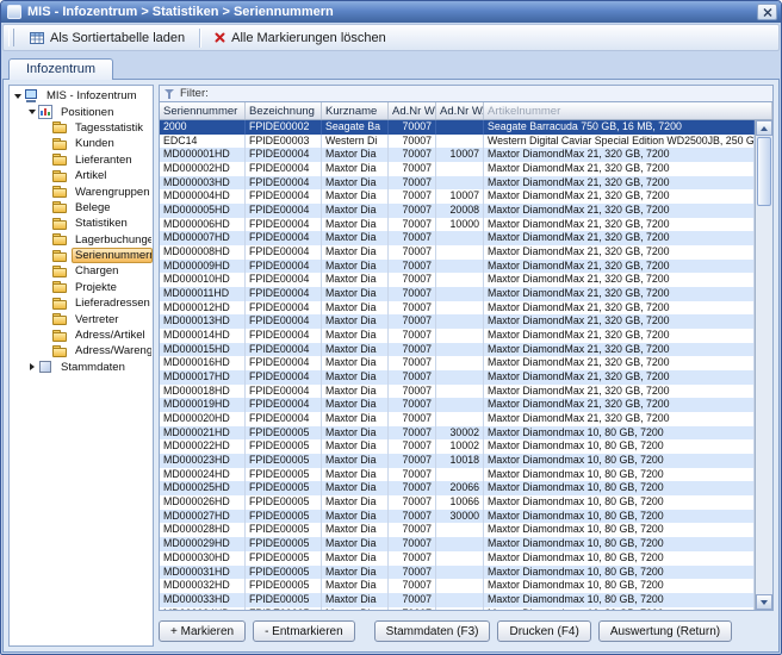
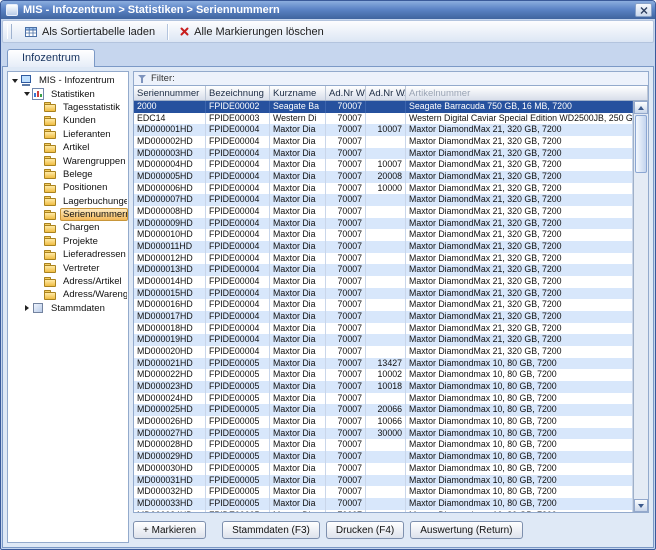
  MIS - Infozentrum > Statistiken > Seriennummern
  Als Sortiertabelle laden
  Alle Markierungen löschen
  Infozentrum
  MIS - Infozentrum
- Positionen
+ Statistiken
  Tagesstatistik
  Kunden
  Lieferanten
  Artikel
  Warengruppen
  Belege
- Statistiken
+ Positionen
  Lagerbuchunge
  Seriennummern
  Chargen
  Projekte
  Lieferadressen
  Vertreter
  Adress/Artikel
  Stammdaten
  Filter:
  Seriennummer
  Bezeichnung
  Kurzname
  Ad.Nr W
  Ad.Nr W
  Artikelnummer
  2000
  FPIDE00002
  Seagate Ba
  70007
  Seagate Barracuda 750 GB, 16 MB, 7200
  EDC14
  FPIDE00003
  Western Di
  70007
  Western Digital Caviar Special Edition WD2500JB, 250 G
  MD000001HD
  FPIDE00004
  Maxtor Dia
  70007
  10007
  Maxtor DiamondMax 21, 320 GB, 7200
  MD000002HD
  FPIDE00004
  Maxtor Dia
  70007
  Maxtor DiamondMax 21, 320 GB, 7200
  MD000003HD
  FPIDE00004
  Maxtor Dia
  70007
  Maxtor DiamondMax 21, 320 GB, 7200
  MD000004HD
  FPIDE00004
  Maxtor Dia
  70007
  10007
  Maxtor DiamondMax 21, 320 GB, 7200
  MD000005HD
  FPIDE00004
  Maxtor Dia
  70007
  20008
  Maxtor DiamondMax 21, 320 GB, 7200
  MD000006HD
  FPIDE00004
  Maxtor Dia
  70007
  10000
  Maxtor DiamondMax 21, 320 GB, 7200
  MD000007HD
  FPIDE00004
  Maxtor Dia
  70007
  Maxtor DiamondMax 21, 320 GB, 7200
  MD000008HD
  FPIDE00004
  Maxtor Dia
  70007
  Maxtor DiamondMax 21, 320 GB, 7200
  MD000009HD
  FPIDE00004
  Maxtor Dia
  70007
  Maxtor DiamondMax 21, 320 GB, 7200
  MD000010HD
  FPIDE00004
  Maxtor Dia
  70007
  Maxtor DiamondMax 21, 320 GB, 7200
  MD000011HD
  FPIDE00004
  Maxtor Dia
  70007
  Maxtor DiamondMax 21, 320 GB, 7200
  MD000012HD
  FPIDE00004
  Maxtor Dia
  70007
  Maxtor DiamondMax 21, 320 GB, 7200
  MD000013HD
  FPIDE00004
  Maxtor Dia
  70007
  Maxtor DiamondMax 21, 320 GB, 7200
  MD000014HD
  FPIDE00004
  Maxtor Dia
  70007
  Maxtor DiamondMax 21, 320 GB, 7200
  MD000015HD
  FPIDE00004
  Maxtor Dia
  70007
  Maxtor DiamondMax 21, 320 GB, 7200
  MD000016HD
  FPIDE00004
  Maxtor Dia
  70007
  Maxtor DiamondMax 21, 320 GB, 7200
  MD000017HD
  FPIDE00004
  Maxtor Dia
  70007
  Maxtor DiamondMax 21, 320 GB, 7200
  MD000018HD
  FPIDE00004
  Maxtor Dia
  70007
  Maxtor DiamondMax 21, 320 GB, 7200
  MD000019HD
  FPIDE00004
  Maxtor Dia
  70007
  Maxtor DiamondMax 21, 320 GB, 7200
  MD000020HD
  FPIDE00004
  Maxtor Dia
  70007
  Maxtor DiamondMax 21, 320 GB, 7200
  MD000021HD
  FPIDE00005
  Maxtor Dia
  70007
- 30002
+ 13427
  Maxtor Diamondmax 10, 80 GB, 7200
  MD000022HD
  FPIDE00005
  Maxtor Dia
  70007
  10002
  Maxtor Diamondmax 10, 80 GB, 7200
  MD000023HD
  FPIDE00005
  Maxtor Dia
  70007
  10018
  Maxtor Diamondmax 10, 80 GB, 7200
  MD000024HD
  FPIDE00005
  Maxtor Dia
  70007
  Maxtor Diamondmax 10, 80 GB, 7200
  MD000025HD
  FPIDE00005
  Maxtor Dia
  70007
  20066
  Maxtor Diamondmax 10, 80 GB, 7200
  MD000026HD
  FPIDE00005
  Maxtor Dia
  70007
  10066
  Maxtor Diamondmax 10, 80 GB, 7200
  MD000027HD
  FPIDE00005
  Maxtor Dia
  70007
  30000
  Maxtor Diamondmax 10, 80 GB, 7200
  MD000028HD
  FPIDE00005
  Maxtor Dia
  70007
  Maxtor Diamondmax 10, 80 GB, 7200
  MD000029HD
  FPIDE00005
  Maxtor Dia
  70007
  Maxtor Diamondmax 10, 80 GB, 7200
  MD000030HD
  FPIDE00005
  Maxtor Dia
  70007
  Maxtor Diamondmax 10, 80 GB, 7200
  MD000031HD
  FPIDE00005
  Maxtor Dia
  70007
  Maxtor Diamondmax 10, 80 GB, 7200
  MD000032HD
  FPIDE00005
  Maxtor Dia
  70007
  Maxtor Diamondmax 10, 80 GB, 7200
  MD000033HD
  FPIDE00005
  Maxtor Dia
  70007
  Maxtor Diamondmax 10, 80 GB, 7200
  + Markieren
- - Entmarkieren
  Stammdaten (F3)
  Drucken (F4)
  Auswertung (Return)
